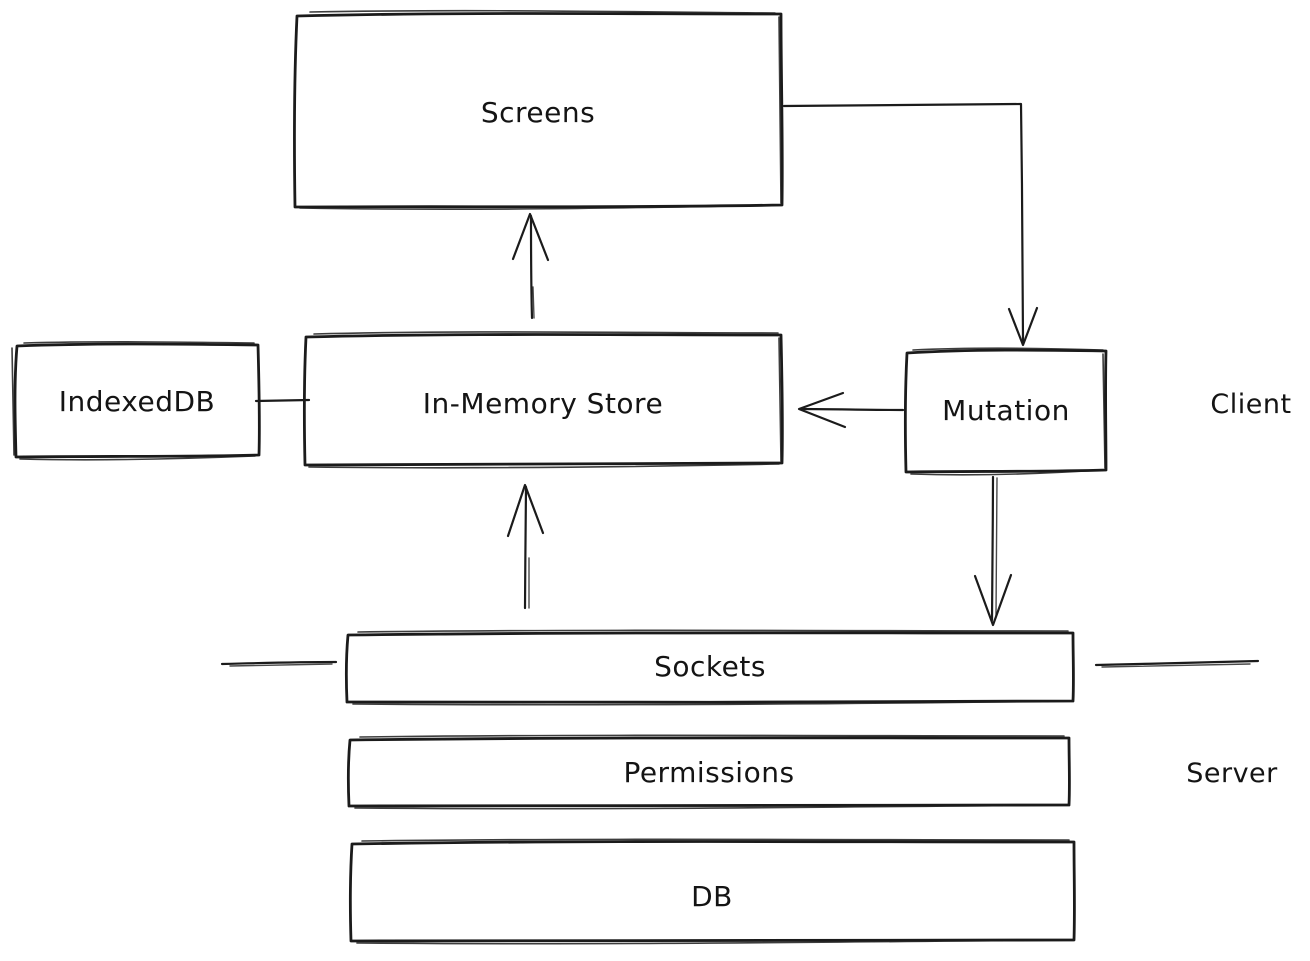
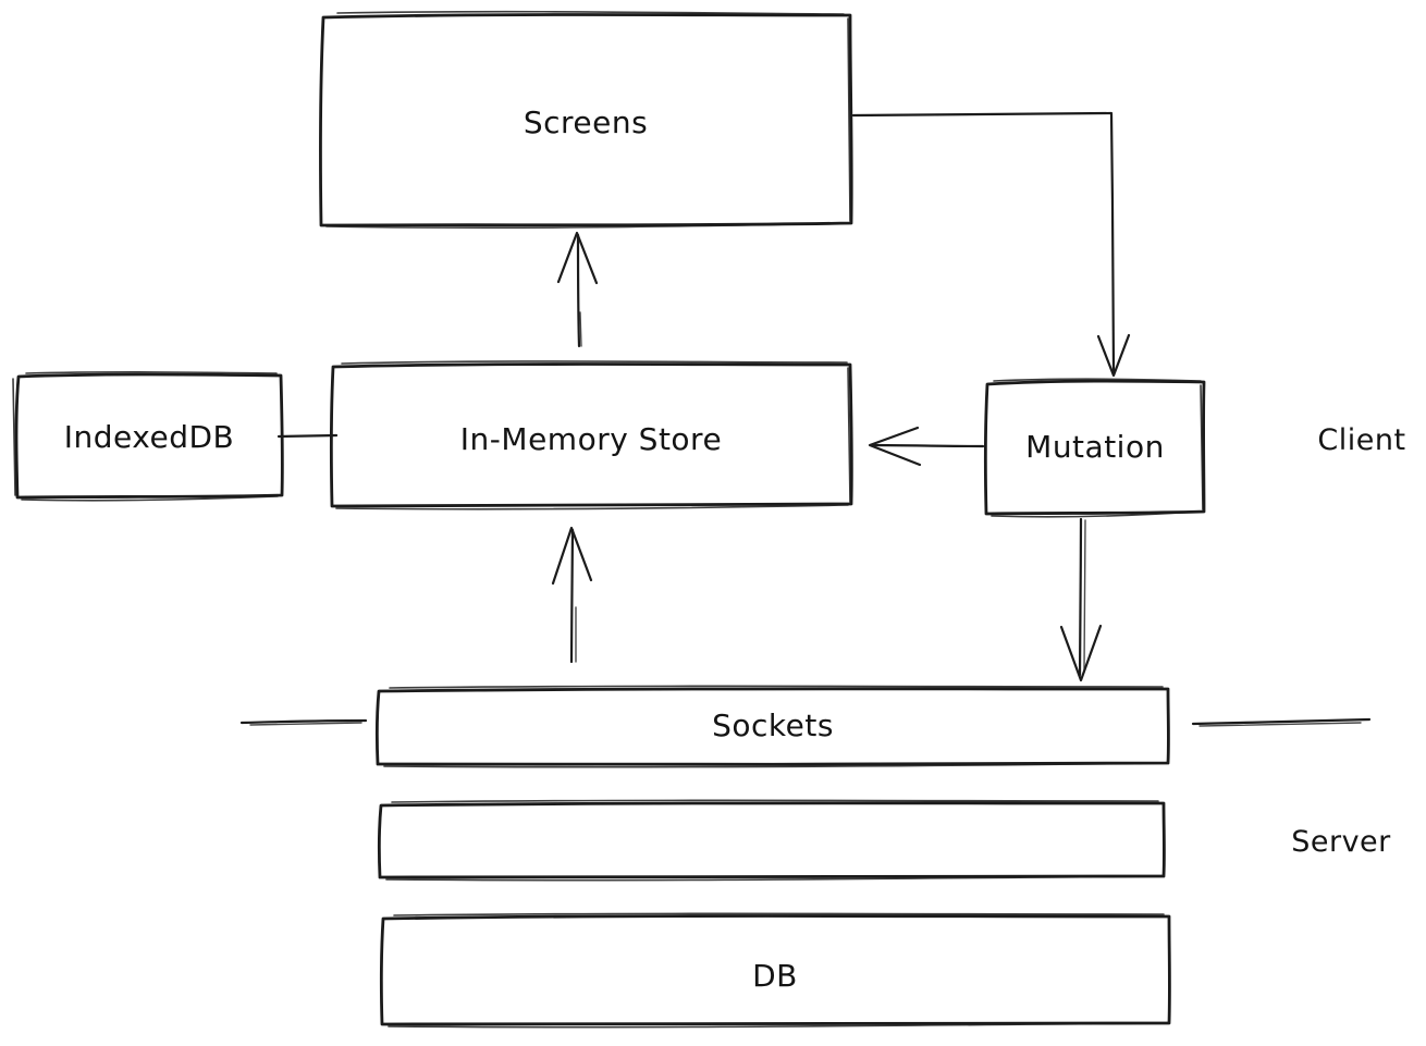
  Screens
  IndexedDB
  In-Memory Store
  Mutation
  Sockets
- Permissions
  DB
  Client
  Server
